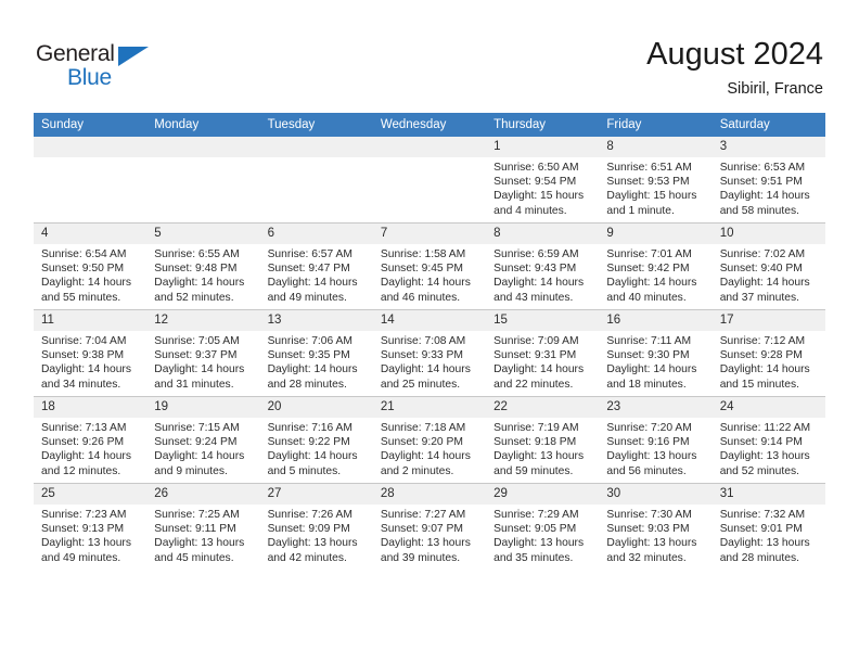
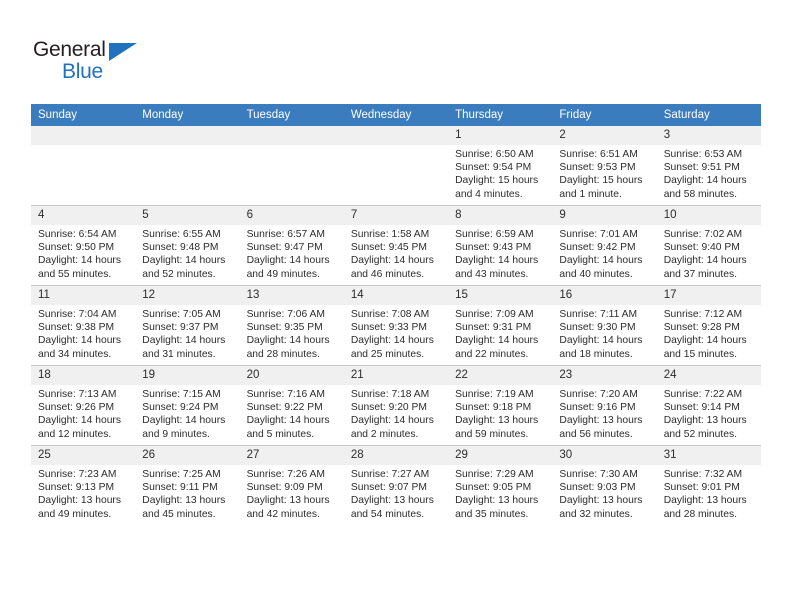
  General
  Blue
- August 2024
- Sibiril, France
  Sunday	Monday	Tuesday	Wednesday	Thursday	Friday	Saturday
- 				1Sunrise: 6:50 AMSunset: 9:54 PMDaylight: 15 hoursand 4 minutes.	8Sunrise: 6:51 AMSunset: 9:53 PMDaylight: 15 hoursand 1 minute.	3Sunrise: 6:53 AMSunset: 9:51 PMDaylight: 14 hoursand 58 minutes.
+ 				1Sunrise: 6:50 AMSunset: 9:54 PMDaylight: 15 hoursand 4 minutes.	2Sunrise: 6:51 AMSunset: 9:53 PMDaylight: 15 hoursand 1 minute.	3Sunrise: 6:53 AMSunset: 9:51 PMDaylight: 14 hoursand 58 minutes.
  4Sunrise: 6:54 AMSunset: 9:50 PMDaylight: 14 hoursand 55 minutes.	5Sunrise: 6:55 AMSunset: 9:48 PMDaylight: 14 hoursand 52 minutes.	6Sunrise: 6:57 AMSunset: 9:47 PMDaylight: 14 hoursand 49 minutes.	7Sunrise: 1:58 AMSunset: 9:45 PMDaylight: 14 hoursand 46 minutes.	8Sunrise: 6:59 AMSunset: 9:43 PMDaylight: 14 hoursand 43 minutes.	9Sunrise: 7:01 AMSunset: 9:42 PMDaylight: 14 hoursand 40 minutes.	10Sunrise: 7:02 AMSunset: 9:40 PMDaylight: 14 hoursand 37 minutes.
  11Sunrise: 7:04 AMSunset: 9:38 PMDaylight: 14 hoursand 34 minutes.	12Sunrise: 7:05 AMSunset: 9:37 PMDaylight: 14 hoursand 31 minutes.	13Sunrise: 7:06 AMSunset: 9:35 PMDaylight: 14 hoursand 28 minutes.	14Sunrise: 7:08 AMSunset: 9:33 PMDaylight: 14 hoursand 25 minutes.	15Sunrise: 7:09 AMSunset: 9:31 PMDaylight: 14 hoursand 22 minutes.	16Sunrise: 7:11 AMSunset: 9:30 PMDaylight: 14 hoursand 18 minutes.	17Sunrise: 7:12 AMSunset: 9:28 PMDaylight: 14 hoursand 15 minutes.
- 18Sunrise: 7:13 AMSunset: 9:26 PMDaylight: 14 hoursand 12 minutes.	19Sunrise: 7:15 AMSunset: 9:24 PMDaylight: 14 hoursand 9 minutes.	20Sunrise: 7:16 AMSunset: 9:22 PMDaylight: 14 hoursand 5 minutes.	21Sunrise: 7:18 AMSunset: 9:20 PMDaylight: 14 hoursand 2 minutes.	22Sunrise: 7:19 AMSunset: 9:18 PMDaylight: 13 hoursand 59 minutes.	23Sunrise: 7:20 AMSunset: 9:16 PMDaylight: 13 hoursand 56 minutes.	24Sunrise: 11:22 AMSunset: 9:14 PMDaylight: 13 hoursand 52 minutes.
+ 18Sunrise: 7:13 AMSunset: 9:26 PMDaylight: 14 hoursand 12 minutes.	19Sunrise: 7:15 AMSunset: 9:24 PMDaylight: 14 hoursand 9 minutes.	20Sunrise: 7:16 AMSunset: 9:22 PMDaylight: 14 hoursand 5 minutes.	21Sunrise: 7:18 AMSunset: 9:20 PMDaylight: 14 hoursand 2 minutes.	22Sunrise: 7:19 AMSunset: 9:18 PMDaylight: 13 hoursand 59 minutes.	23Sunrise: 7:20 AMSunset: 9:16 PMDaylight: 13 hoursand 56 minutes.	24Sunrise: 7:22 AMSunset: 9:14 PMDaylight: 13 hoursand 52 minutes.
- 25Sunrise: 7:23 AMSunset: 9:13 PMDaylight: 13 hoursand 49 minutes.	26Sunrise: 7:25 AMSunset: 9:11 PMDaylight: 13 hoursand 45 minutes.	27Sunrise: 7:26 AMSunset: 9:09 PMDaylight: 13 hoursand 42 minutes.	28Sunrise: 7:27 AMSunset: 9:07 PMDaylight: 13 hoursand 39 minutes.	29Sunrise: 7:29 AMSunset: 9:05 PMDaylight: 13 hoursand 35 minutes.	30Sunrise: 7:30 AMSunset: 9:03 PMDaylight: 13 hoursand 32 minutes.	31Sunrise: 7:32 AMSunset: 9:01 PMDaylight: 13 hoursand 28 minutes.
+ 25Sunrise: 7:23 AMSunset: 9:13 PMDaylight: 13 hoursand 49 minutes.	26Sunrise: 7:25 AMSunset: 9:11 PMDaylight: 13 hoursand 45 minutes.	27Sunrise: 7:26 AMSunset: 9:09 PMDaylight: 13 hoursand 42 minutes.	28Sunrise: 7:27 AMSunset: 9:07 PMDaylight: 13 hoursand 54 minutes.	29Sunrise: 7:29 AMSunset: 9:05 PMDaylight: 13 hoursand 35 minutes.	30Sunrise: 7:30 AMSunset: 9:03 PMDaylight: 13 hoursand 32 minutes.	31Sunrise: 7:32 AMSunset: 9:01 PMDaylight: 13 hoursand 28 minutes.
